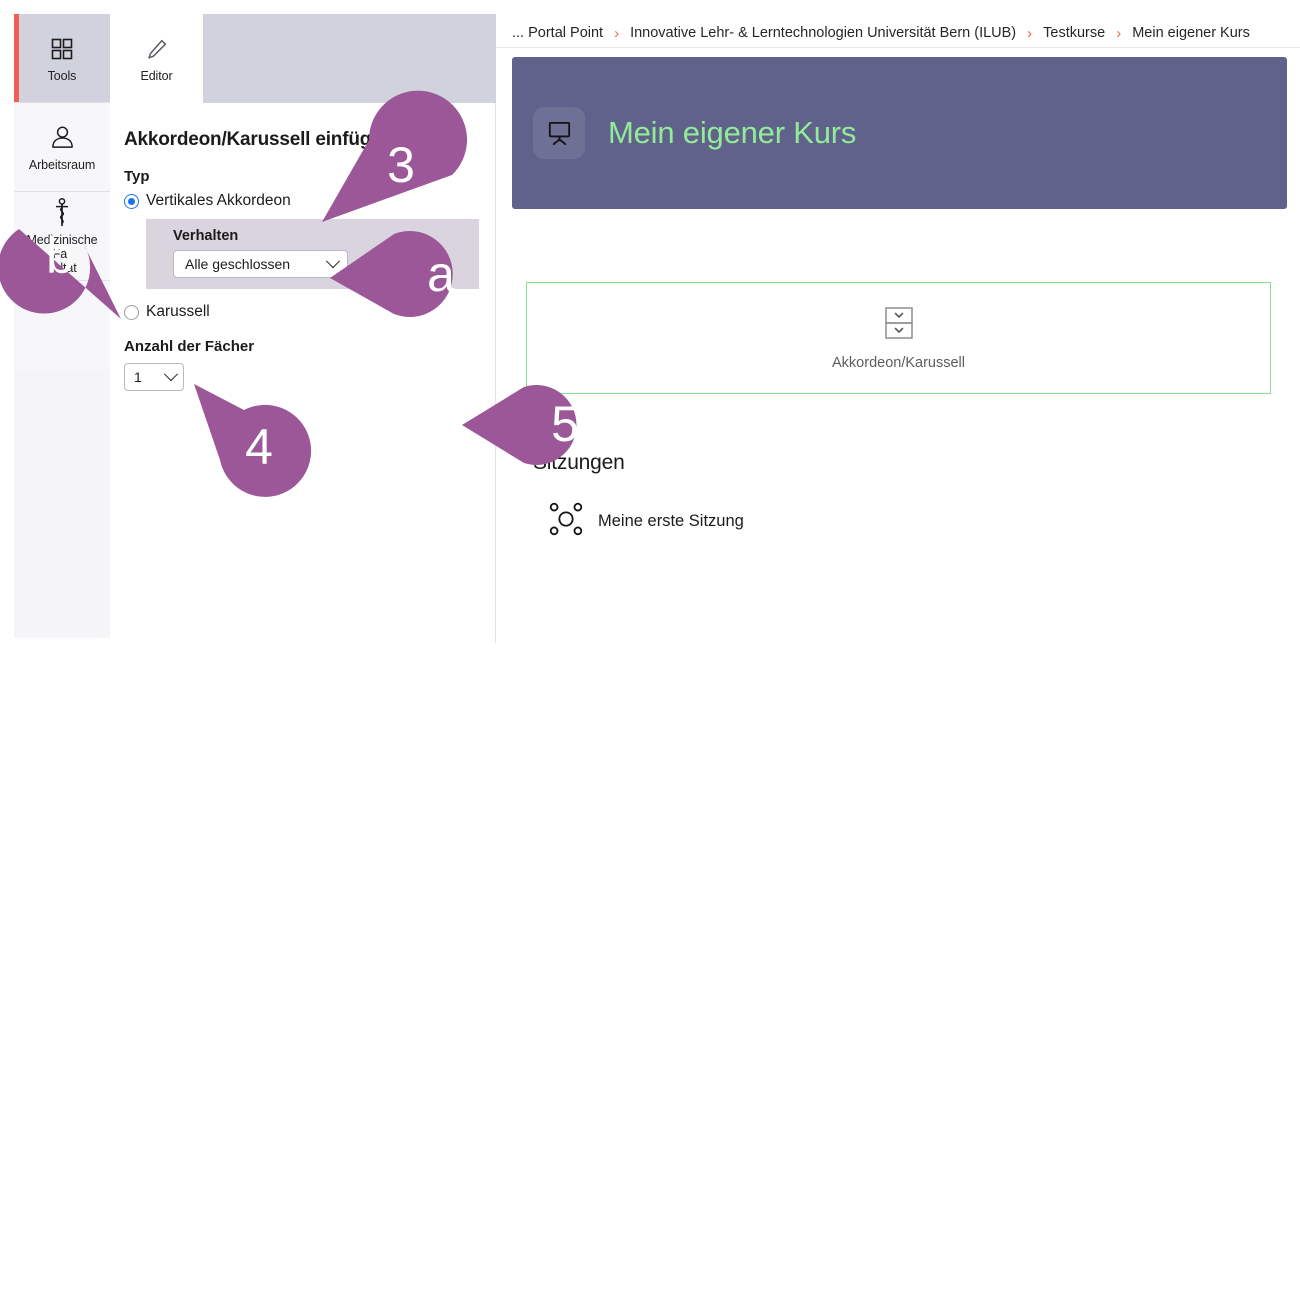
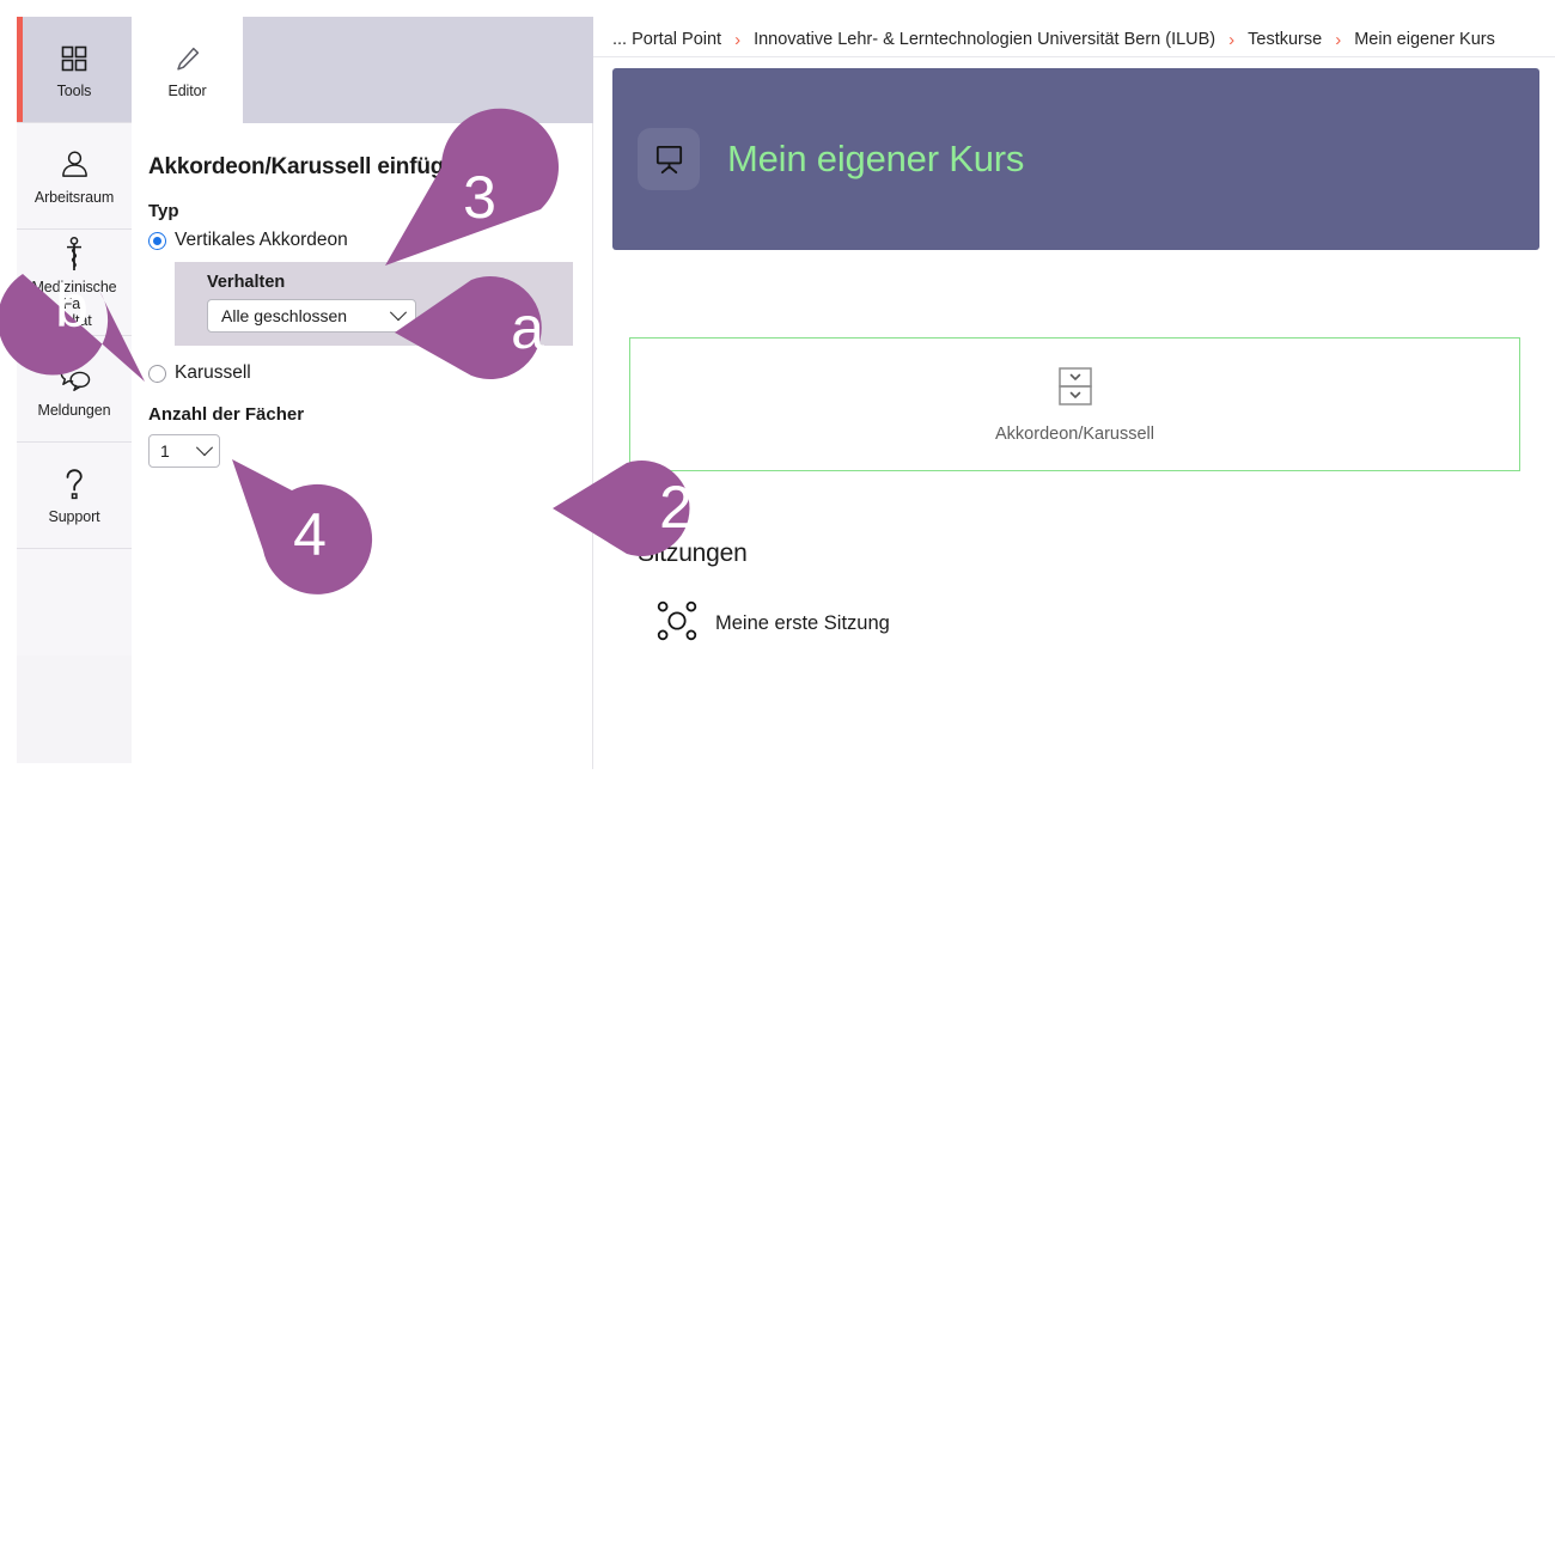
  Tools
  Arbeitsraum
  Medizinische Fa-
+ Meldungen
+ Support
  Editor
  Akkordeon/Karussell einfüg
  Typ
  Vertikales Akkordeon
  Verhalten
  Alle geschlossen
  Karussell
  Anzahl der Fächer
  1
  ... Portal Point
  ›
  Innovative Lehr- & Lerntechnologien Universität Bern (ILUB)
  ›
  Testkurse
  ›
  Mein eigener Kurs
  Mein eigener Kurs
  Akkordeon/Karussell
  tzungen
  Meine erste Sitzung
  3
  a
  b
  4
- 5
+ 2
